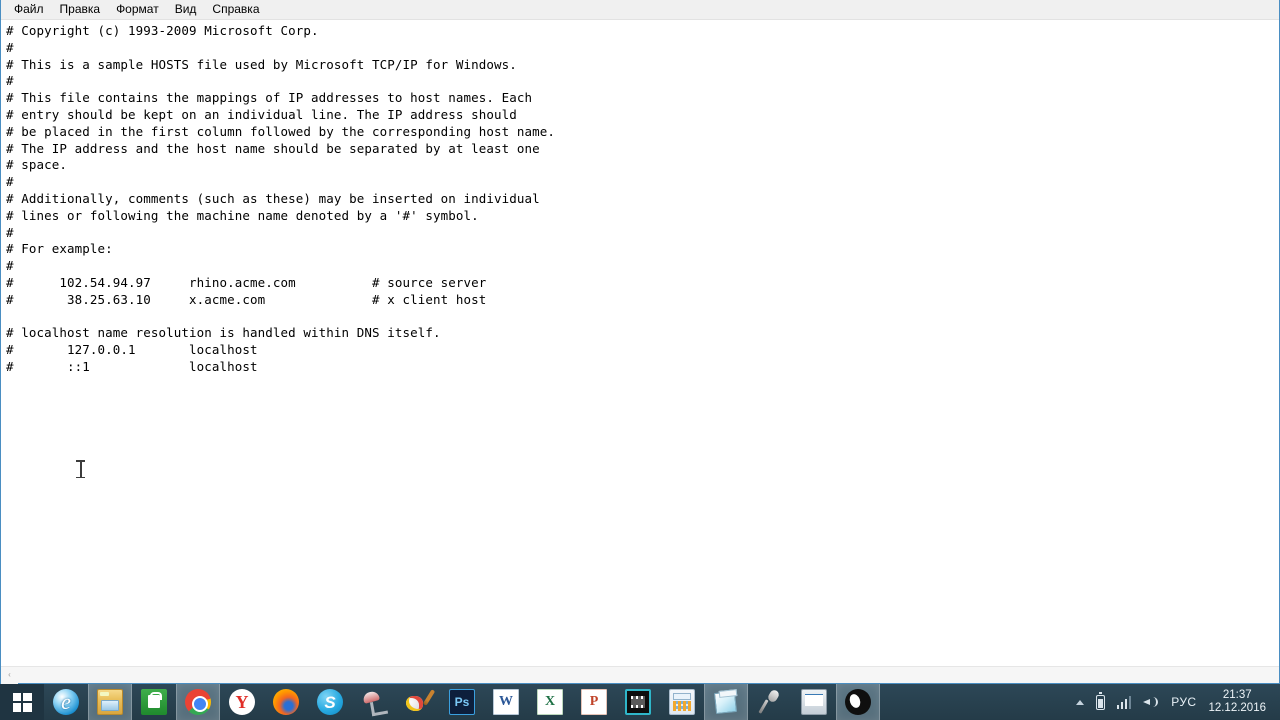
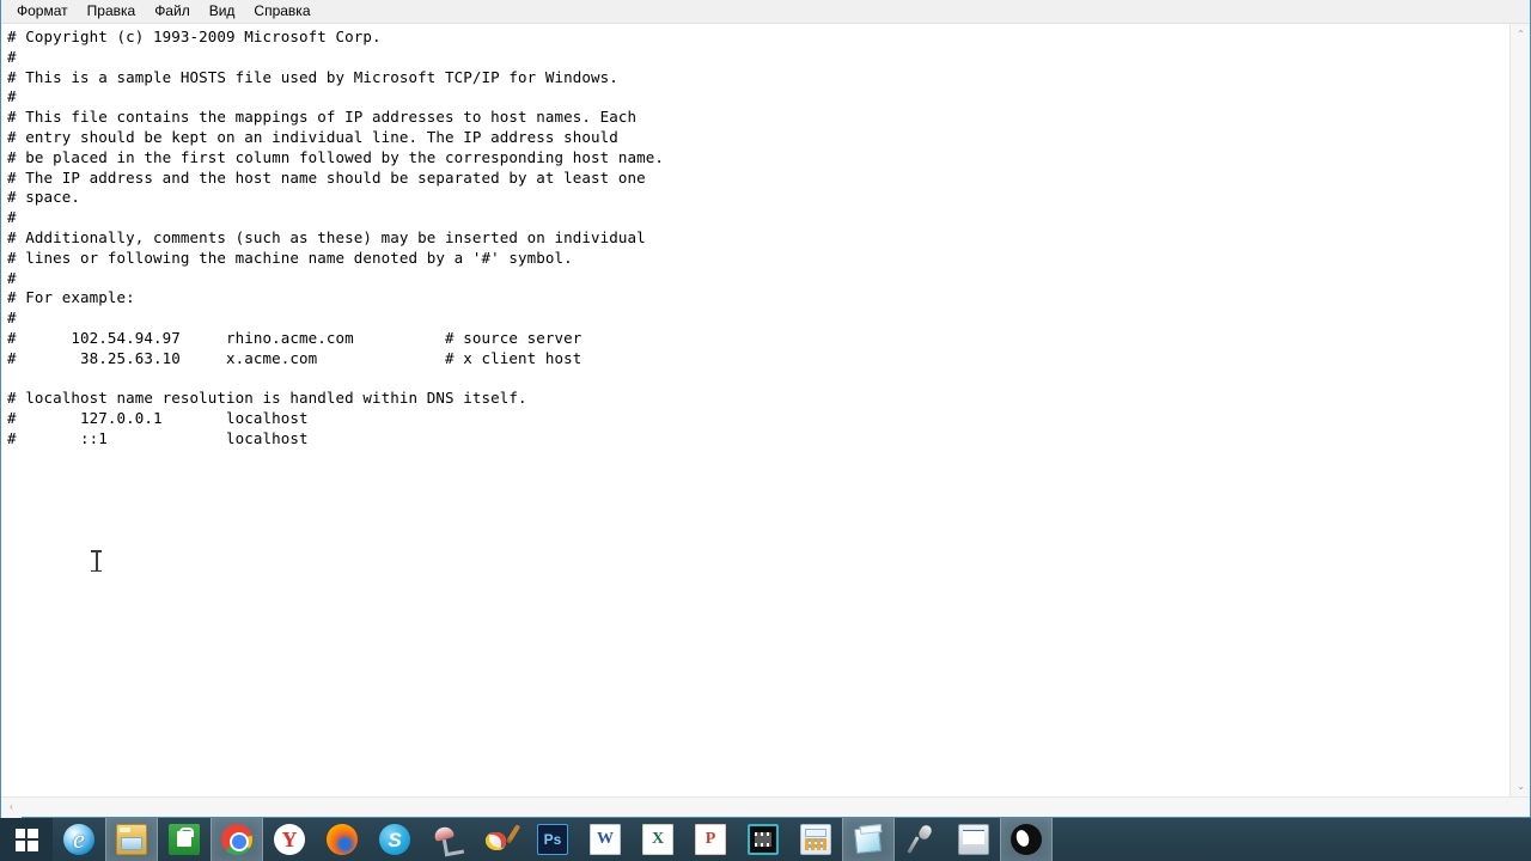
- Файл
+ Формат
  Правка
- Формат
+ Файл
  Вид
  Справка
  # Copyright (c) 1993-2009 Microsoft Corp.
  #
  # This is a sample HOSTS file used by Microsoft TCP/IP for Windows.
  #
  # This file contains the mappings of IP addresses to host names. Each
  # entry should be kept on an individual line. The IP address should
  # be placed in the first column followed by the corresponding host name.
  # The IP address and the host name should be separated by at least one
  # space.
  #
  # Additionally, comments (such as these) may be inserted on individual
  # lines or following the machine name denoted by a '#' symbol.
  #
  # For example:
  #
  # 102.54.94.97 rhino.acme.com # source server
  # 38.25.63.10 x.acme.com # x client host
  # localhost name resolution is handled within DNS itself.
  # 127.0.0.1 localhost
  # ::1 localhost
+ ⌃
+ ⌄
  ‹
- РУС
- 21:37
- 12.12.2016
